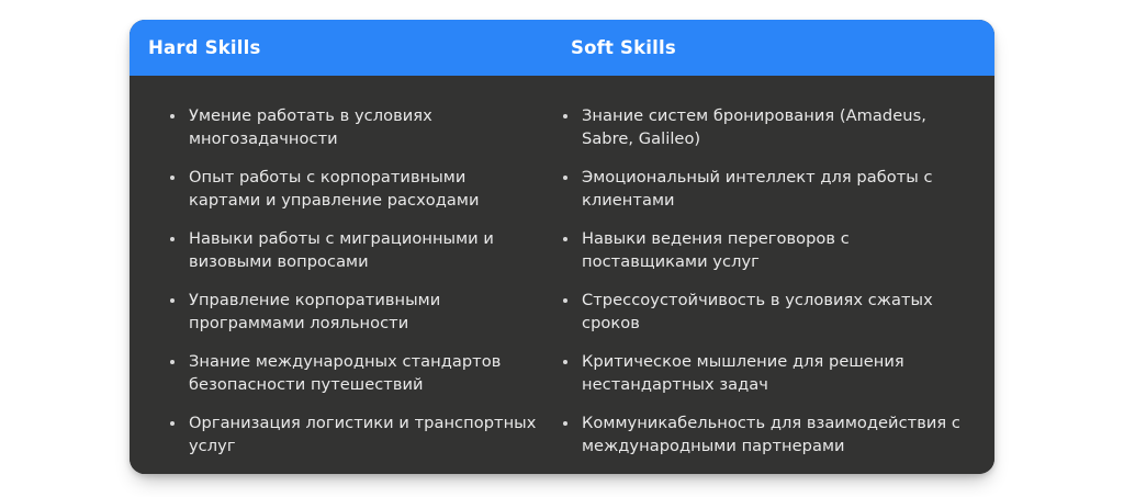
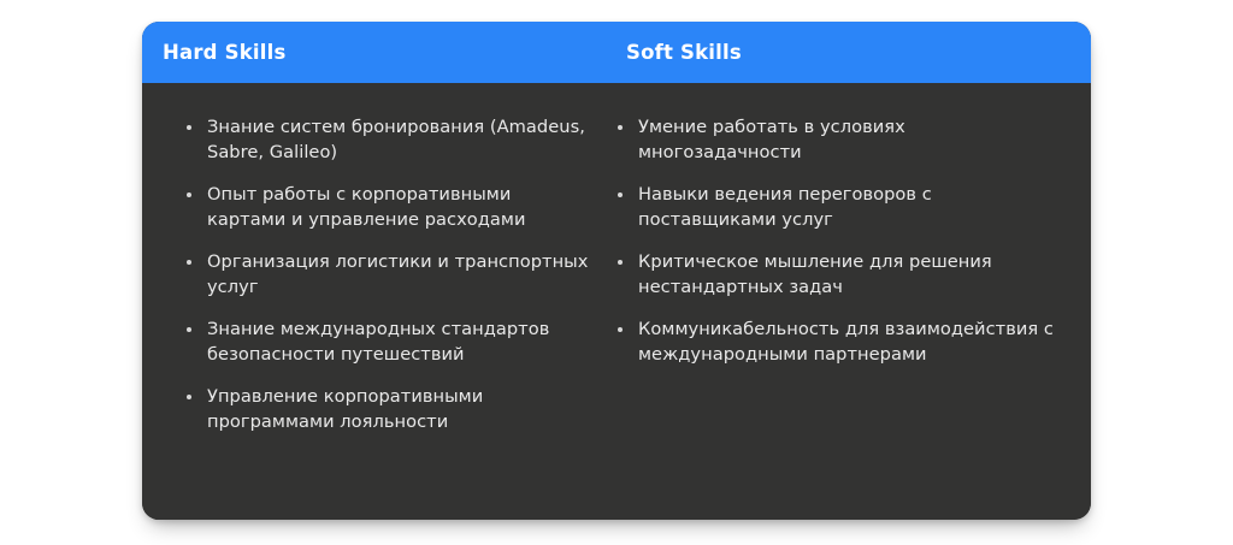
  Hard Skills
  Soft Skills
- Умение работать в условиях многозадачности
+ Знание систем бронирования (Amadeus, Sabre, Galileo)
  Опыт работы с корпоративными картами и управление расходами
- Навыки работы с миграционными и визовыми вопросами
- Управление корпоративными программами лояльности
+ Организация логистики и транспортных услуг
  Знание международных стандартов безопасности путешествий
- Организация логистики и транспортных услуг
+ Управление корпоративными программами лояльности
- Знание систем бронирования (Amadeus, Sabre, Galileo)
+ Умение работать в условиях многозадачности
- Эмоциональный интеллект для работы с клиентами
  Навыки ведения переговоров с поставщиками услуг
- Стрессоустойчивость в условиях сжатых сроков
  Критическое мышление для решения нестандартных задач
  Коммуникабельность для взаимодействия с международными партнерами
